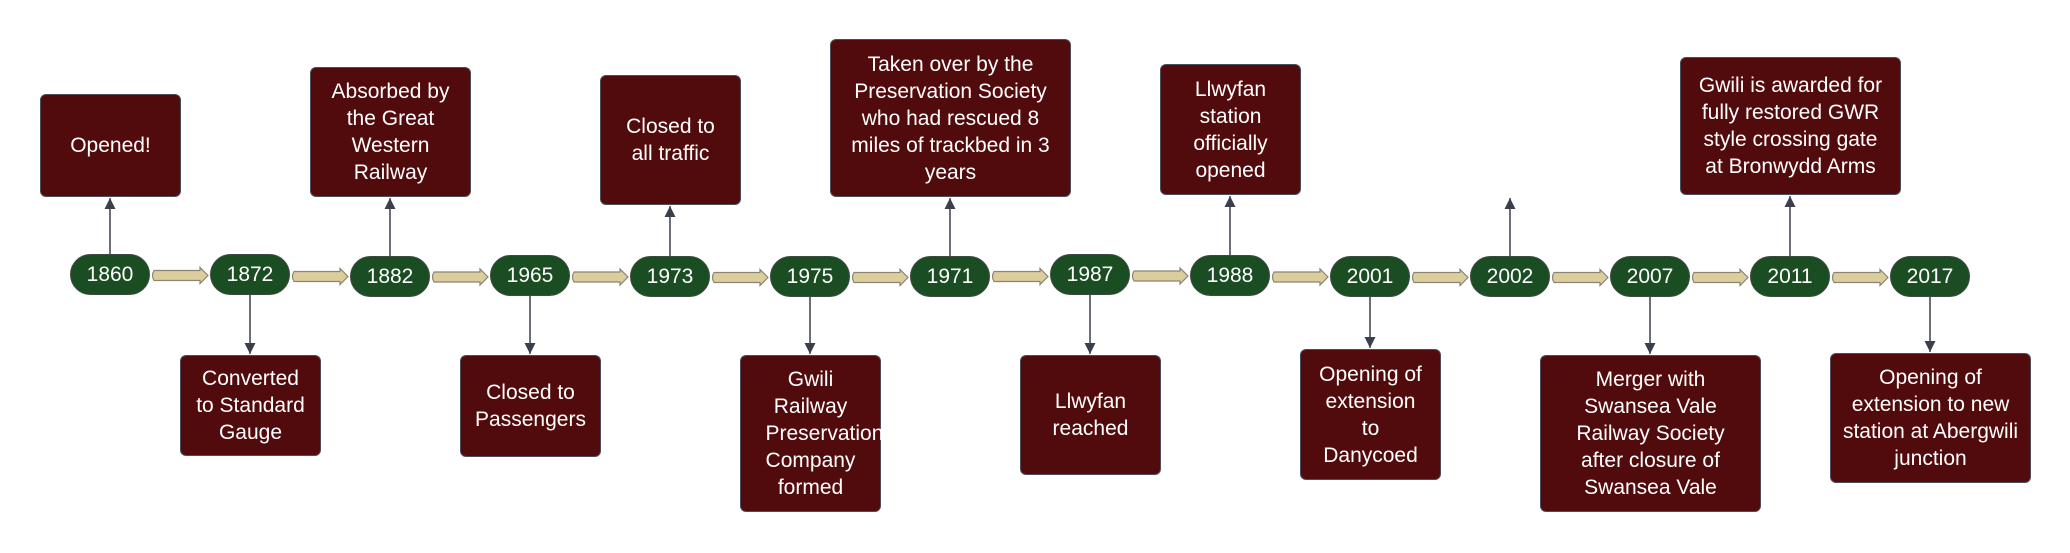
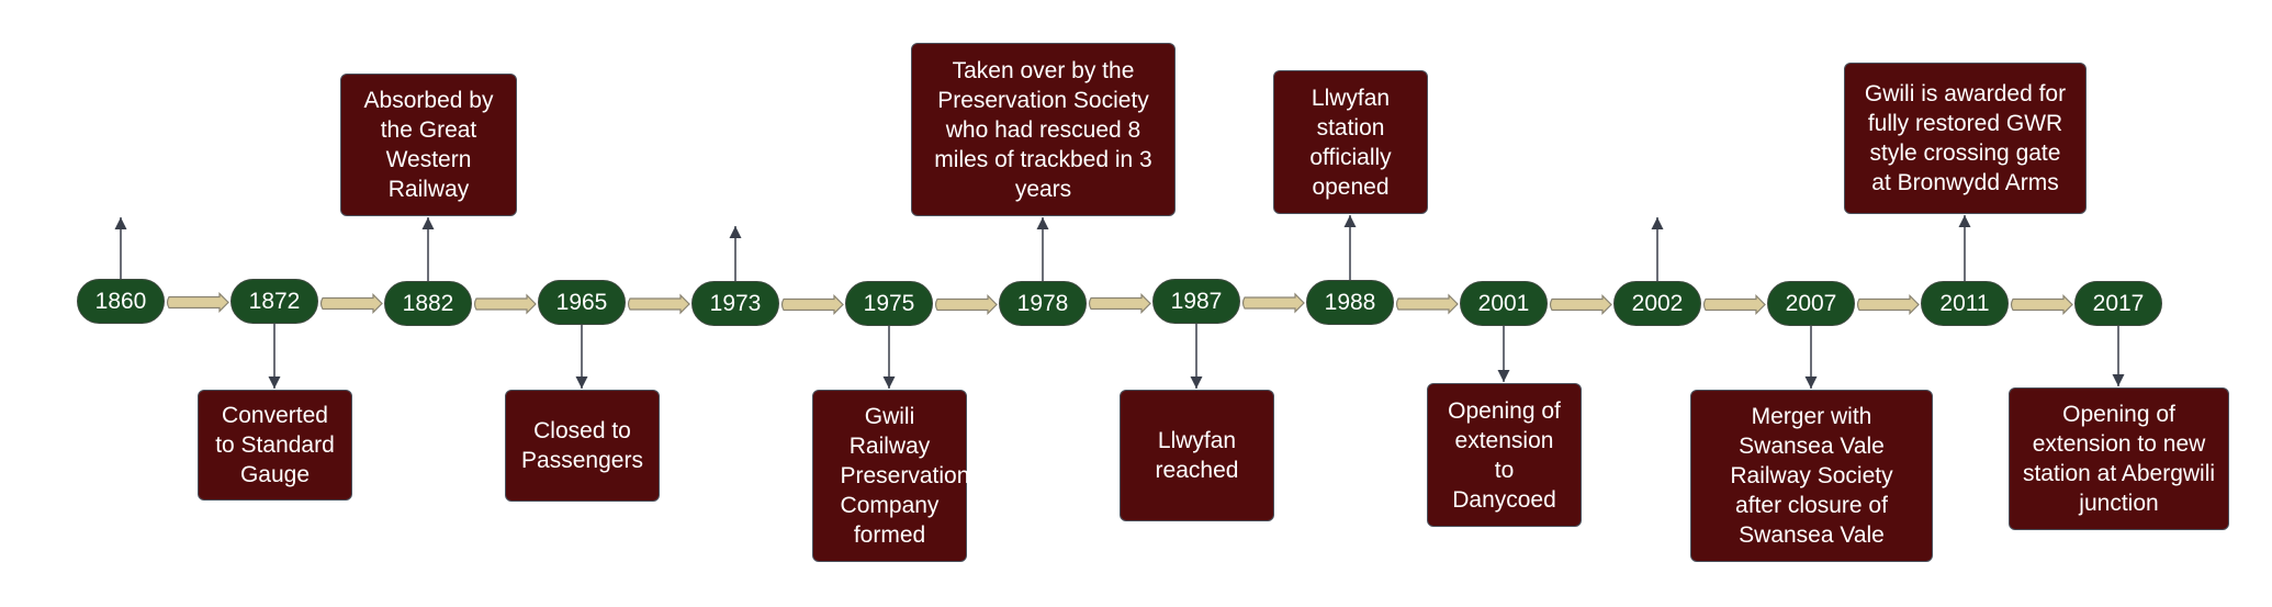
  1860
  1872
  1882
  1965
  1973
  1975
- 1971
+ 1978
  1987
  1988
  2001
  2002
  2007
  2011
  2017
- Opened!
  Converted to Standard Gauge
  Absorbed by the Great Western Railway
  Closed to Passengers
- Closed to all traffic
  Gwili Railway Preservation Company formed
  Taken over by the Preservation Society who had rescued 8 miles of trackbed in 3 years
  Llwyfan reached
  Llwyfan station officially opened
  Opening of extension to Danycoed
  Merger with Swansea Vale Railway Society after closure of Swansea Vale
  Gwili is awarded for fully restored GWR style crossing gate at Bronwydd Arms
  Opening of extension to new station at Abergwili junction
